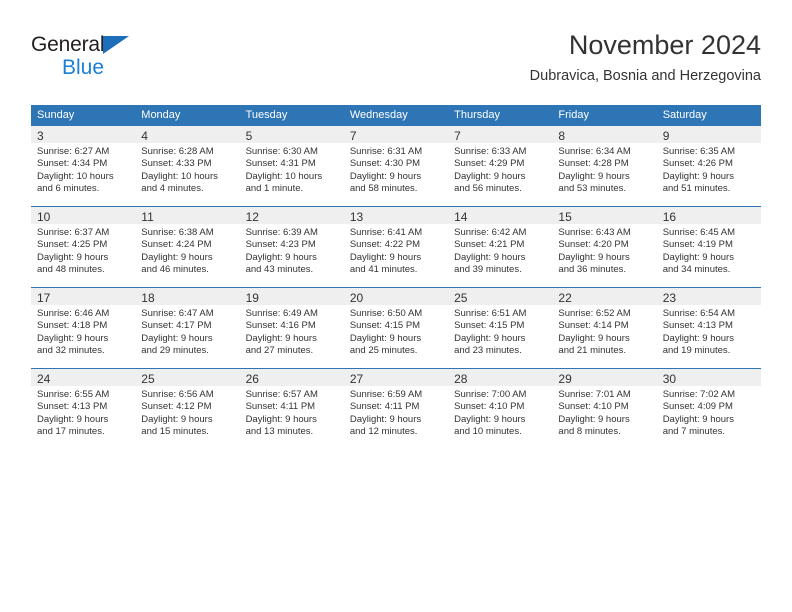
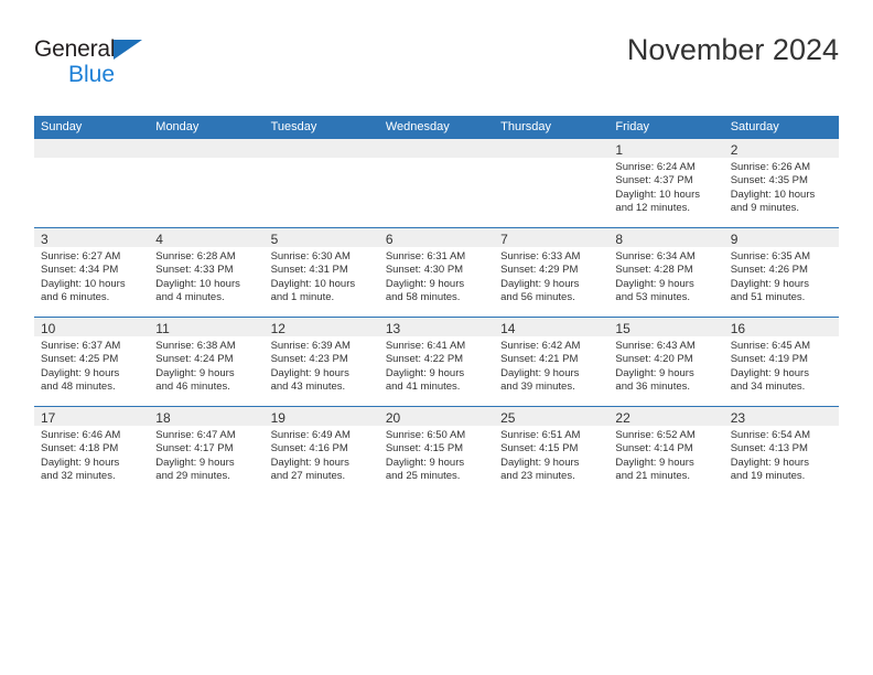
  General
  Blue
  November 2024
- Dubravica, Bosnia and Herzegovina
  Sunday	Monday	Tuesday	Wednesday	Thursday	Friday	Saturday
+ 					1Sunrise: 6:24 AMSunset: 4:37 PMDaylight: 10 hoursand 12 minutes.	2Sunrise: 6:26 AMSunset: 4:35 PMDaylight: 10 hoursand 9 minutes.
- 3Sunrise: 6:27 AMSunset: 4:34 PMDaylight: 10 hoursand 6 minutes.	4Sunrise: 6:28 AMSunset: 4:33 PMDaylight: 10 hoursand 4 minutes.	5Sunrise: 6:30 AMSunset: 4:31 PMDaylight: 10 hoursand 1 minute.	7Sunrise: 6:31 AMSunset: 4:30 PMDaylight: 9 hoursand 58 minutes.	7Sunrise: 6:33 AMSunset: 4:29 PMDaylight: 9 hoursand 56 minutes.	8Sunrise: 6:34 AMSunset: 4:28 PMDaylight: 9 hoursand 53 minutes.	9Sunrise: 6:35 AMSunset: 4:26 PMDaylight: 9 hoursand 51 minutes.
+ 3Sunrise: 6:27 AMSunset: 4:34 PMDaylight: 10 hoursand 6 minutes.	4Sunrise: 6:28 AMSunset: 4:33 PMDaylight: 10 hoursand 4 minutes.	5Sunrise: 6:30 AMSunset: 4:31 PMDaylight: 10 hoursand 1 minute.	6Sunrise: 6:31 AMSunset: 4:30 PMDaylight: 9 hoursand 58 minutes.	7Sunrise: 6:33 AMSunset: 4:29 PMDaylight: 9 hoursand 56 minutes.	8Sunrise: 6:34 AMSunset: 4:28 PMDaylight: 9 hoursand 53 minutes.	9Sunrise: 6:35 AMSunset: 4:26 PMDaylight: 9 hoursand 51 minutes.
  10Sunrise: 6:37 AMSunset: 4:25 PMDaylight: 9 hoursand 48 minutes.	11Sunrise: 6:38 AMSunset: 4:24 PMDaylight: 9 hoursand 46 minutes.	12Sunrise: 6:39 AMSunset: 4:23 PMDaylight: 9 hoursand 43 minutes.	13Sunrise: 6:41 AMSunset: 4:22 PMDaylight: 9 hoursand 41 minutes.	14Sunrise: 6:42 AMSunset: 4:21 PMDaylight: 9 hoursand 39 minutes.	15Sunrise: 6:43 AMSunset: 4:20 PMDaylight: 9 hoursand 36 minutes.	16Sunrise: 6:45 AMSunset: 4:19 PMDaylight: 9 hoursand 34 minutes.
  17Sunrise: 6:46 AMSunset: 4:18 PMDaylight: 9 hoursand 32 minutes.	18Sunrise: 6:47 AMSunset: 4:17 PMDaylight: 9 hoursand 29 minutes.	19Sunrise: 6:49 AMSunset: 4:16 PMDaylight: 9 hoursand 27 minutes.	20Sunrise: 6:50 AMSunset: 4:15 PMDaylight: 9 hoursand 25 minutes.	25Sunrise: 6:51 AMSunset: 4:15 PMDaylight: 9 hoursand 23 minutes.	22Sunrise: 6:52 AMSunset: 4:14 PMDaylight: 9 hoursand 21 minutes.	23Sunrise: 6:54 AMSunset: 4:13 PMDaylight: 9 hoursand 19 minutes.
- 24Sunrise: 6:55 AMSunset: 4:13 PMDaylight: 9 hoursand 17 minutes.	25Sunrise: 6:56 AMSunset: 4:12 PMDaylight: 9 hoursand 15 minutes.	26Sunrise: 6:57 AMSunset: 4:11 PMDaylight: 9 hoursand 13 minutes.	27Sunrise: 6:59 AMSunset: 4:11 PMDaylight: 9 hoursand 12 minutes.	28Sunrise: 7:00 AMSunset: 4:10 PMDaylight: 9 hoursand 10 minutes.	29Sunrise: 7:01 AMSunset: 4:10 PMDaylight: 9 hoursand 8 minutes.	30Sunrise: 7:02 AMSunset: 4:09 PMDaylight: 9 hoursand 7 minutes.
